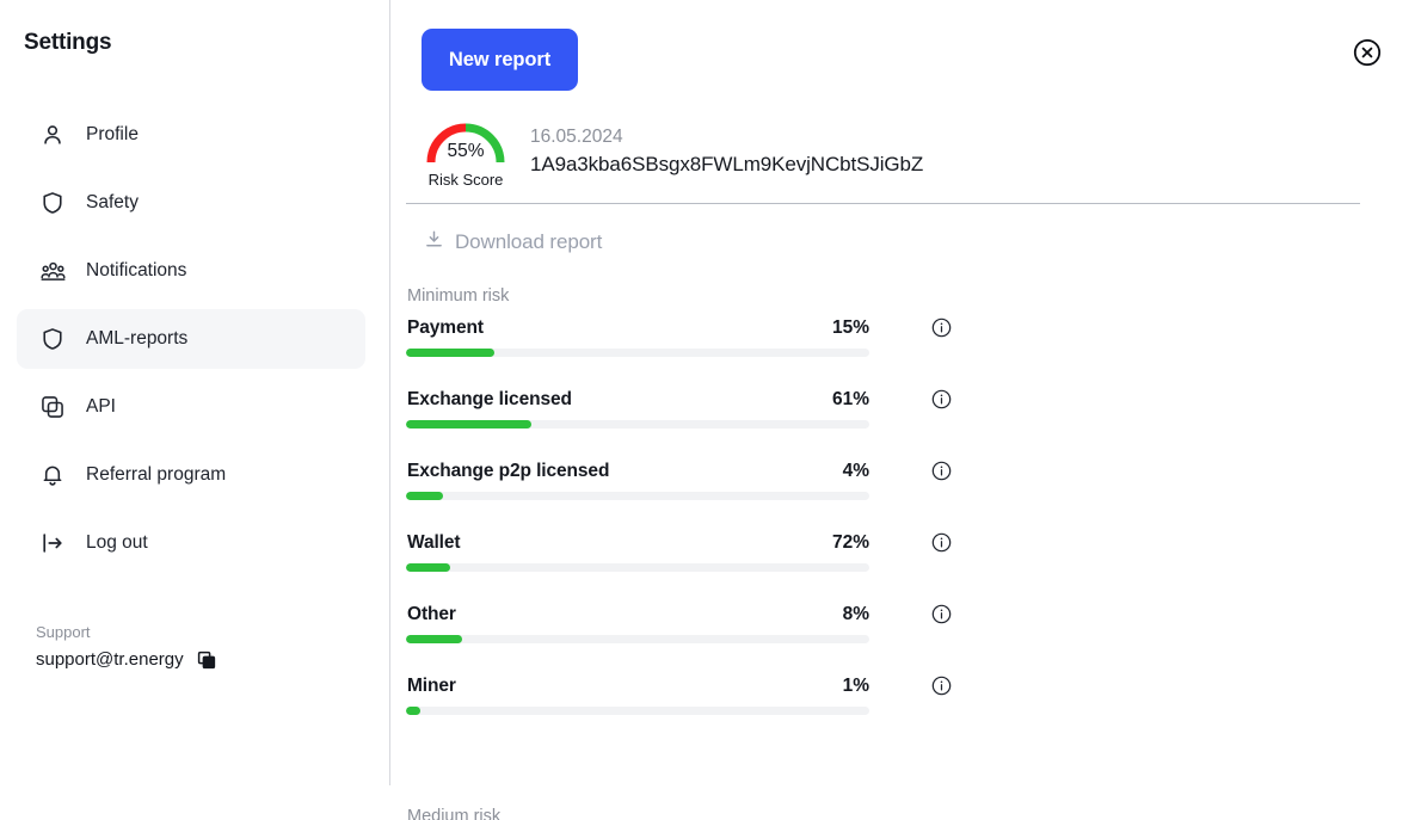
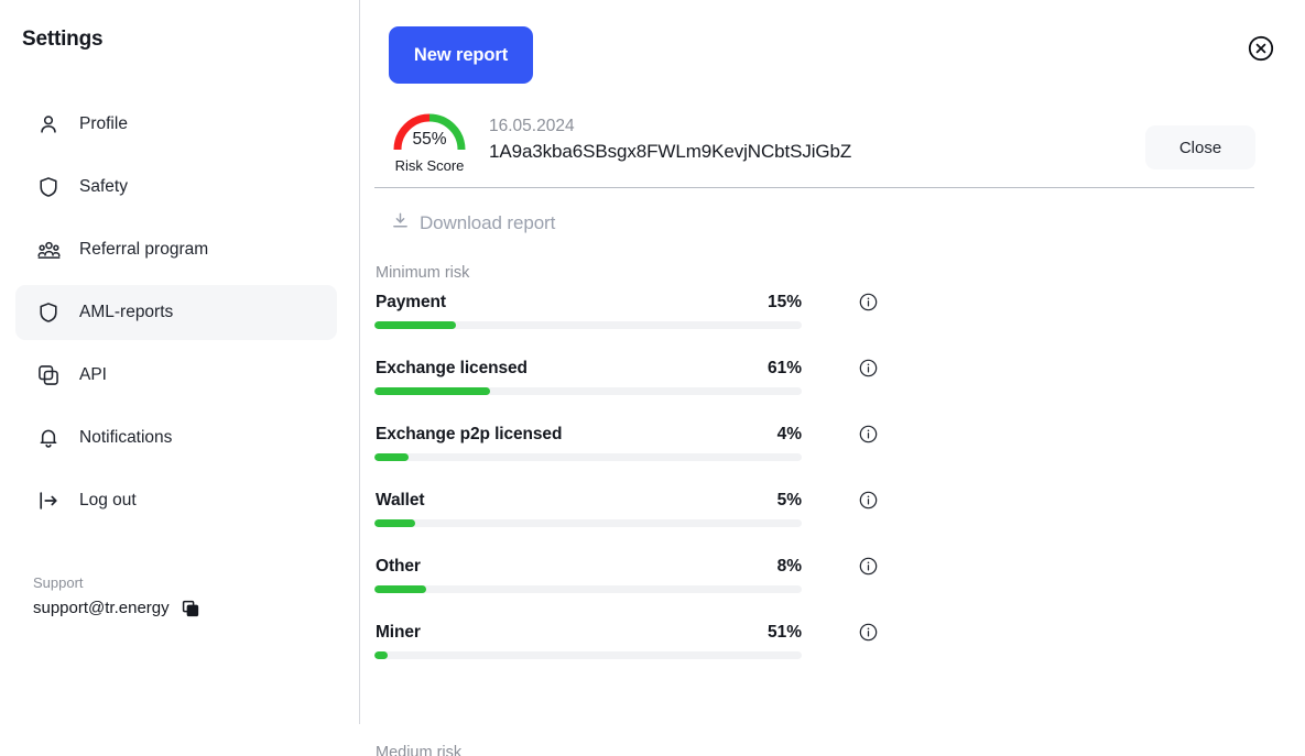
  Settings
  Profile
  Safety
- Notifications
+ Referral program
  AML-reports
  API
- Referral program
+ Notifications
  Log out
  Support
  support@tr.energy
  New report
  55%
  Risk Score
  16.05.2024
  1A9a3kba6SBsgx8FWLm9KevjNCbtSJiGbZ
+ Close
  Download report
  Minimum risk
  Payment
  15%
  Exchange licensed
  61%
  Exchange p2p licensed
  4%
  Wallet
- 72%
+ 5%
  Other
  8%
  Miner
- 1%
+ 51%
  Medium risk
